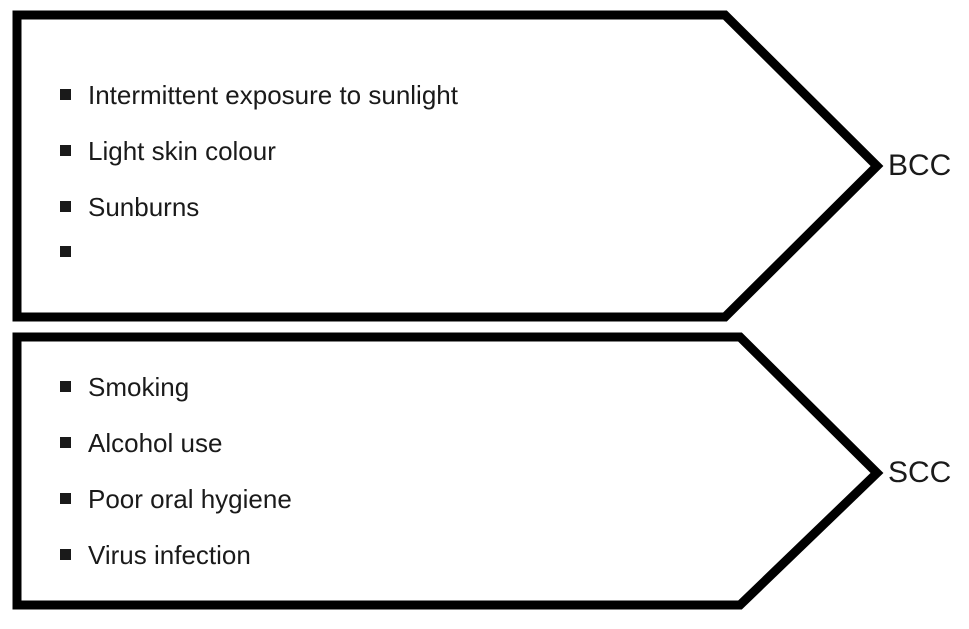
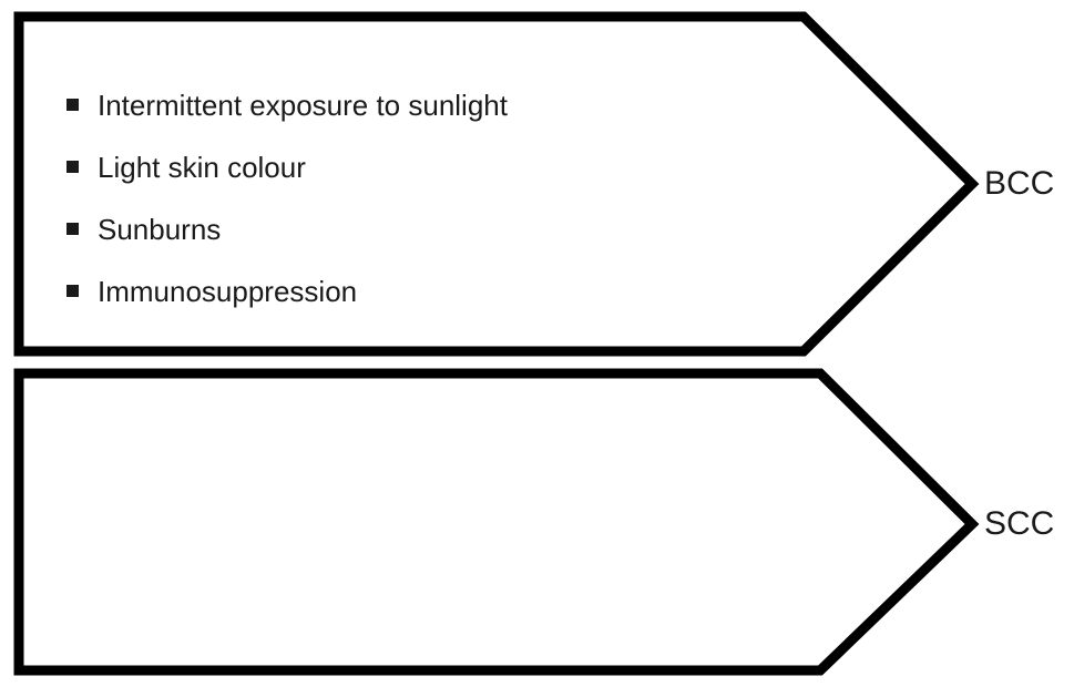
  Intermittent exposure to sunlight
  Light skin colour
  Sunburns
+ Immunosuppression
  BCC
- Smoking
- Alcohol use
- Poor oral hygiene
- Virus infection
  SCC
